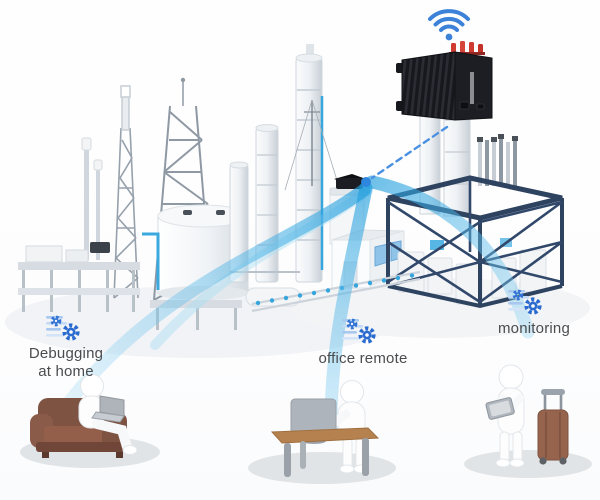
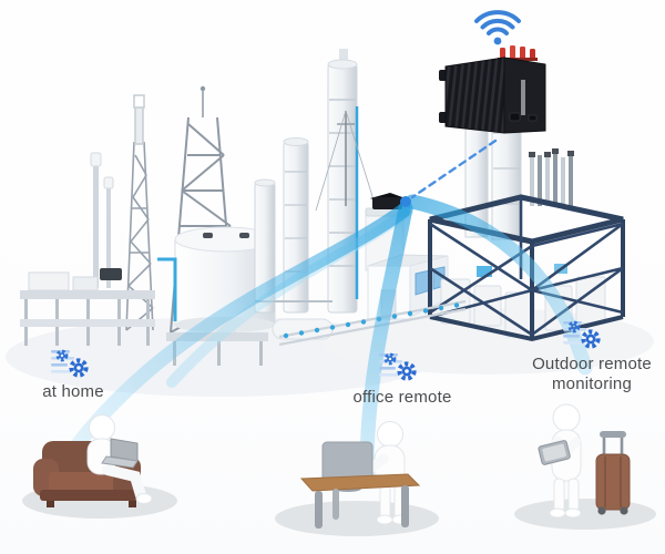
- Debugging
  at home
  office remote
+ Outdoor remote
  monitoring
